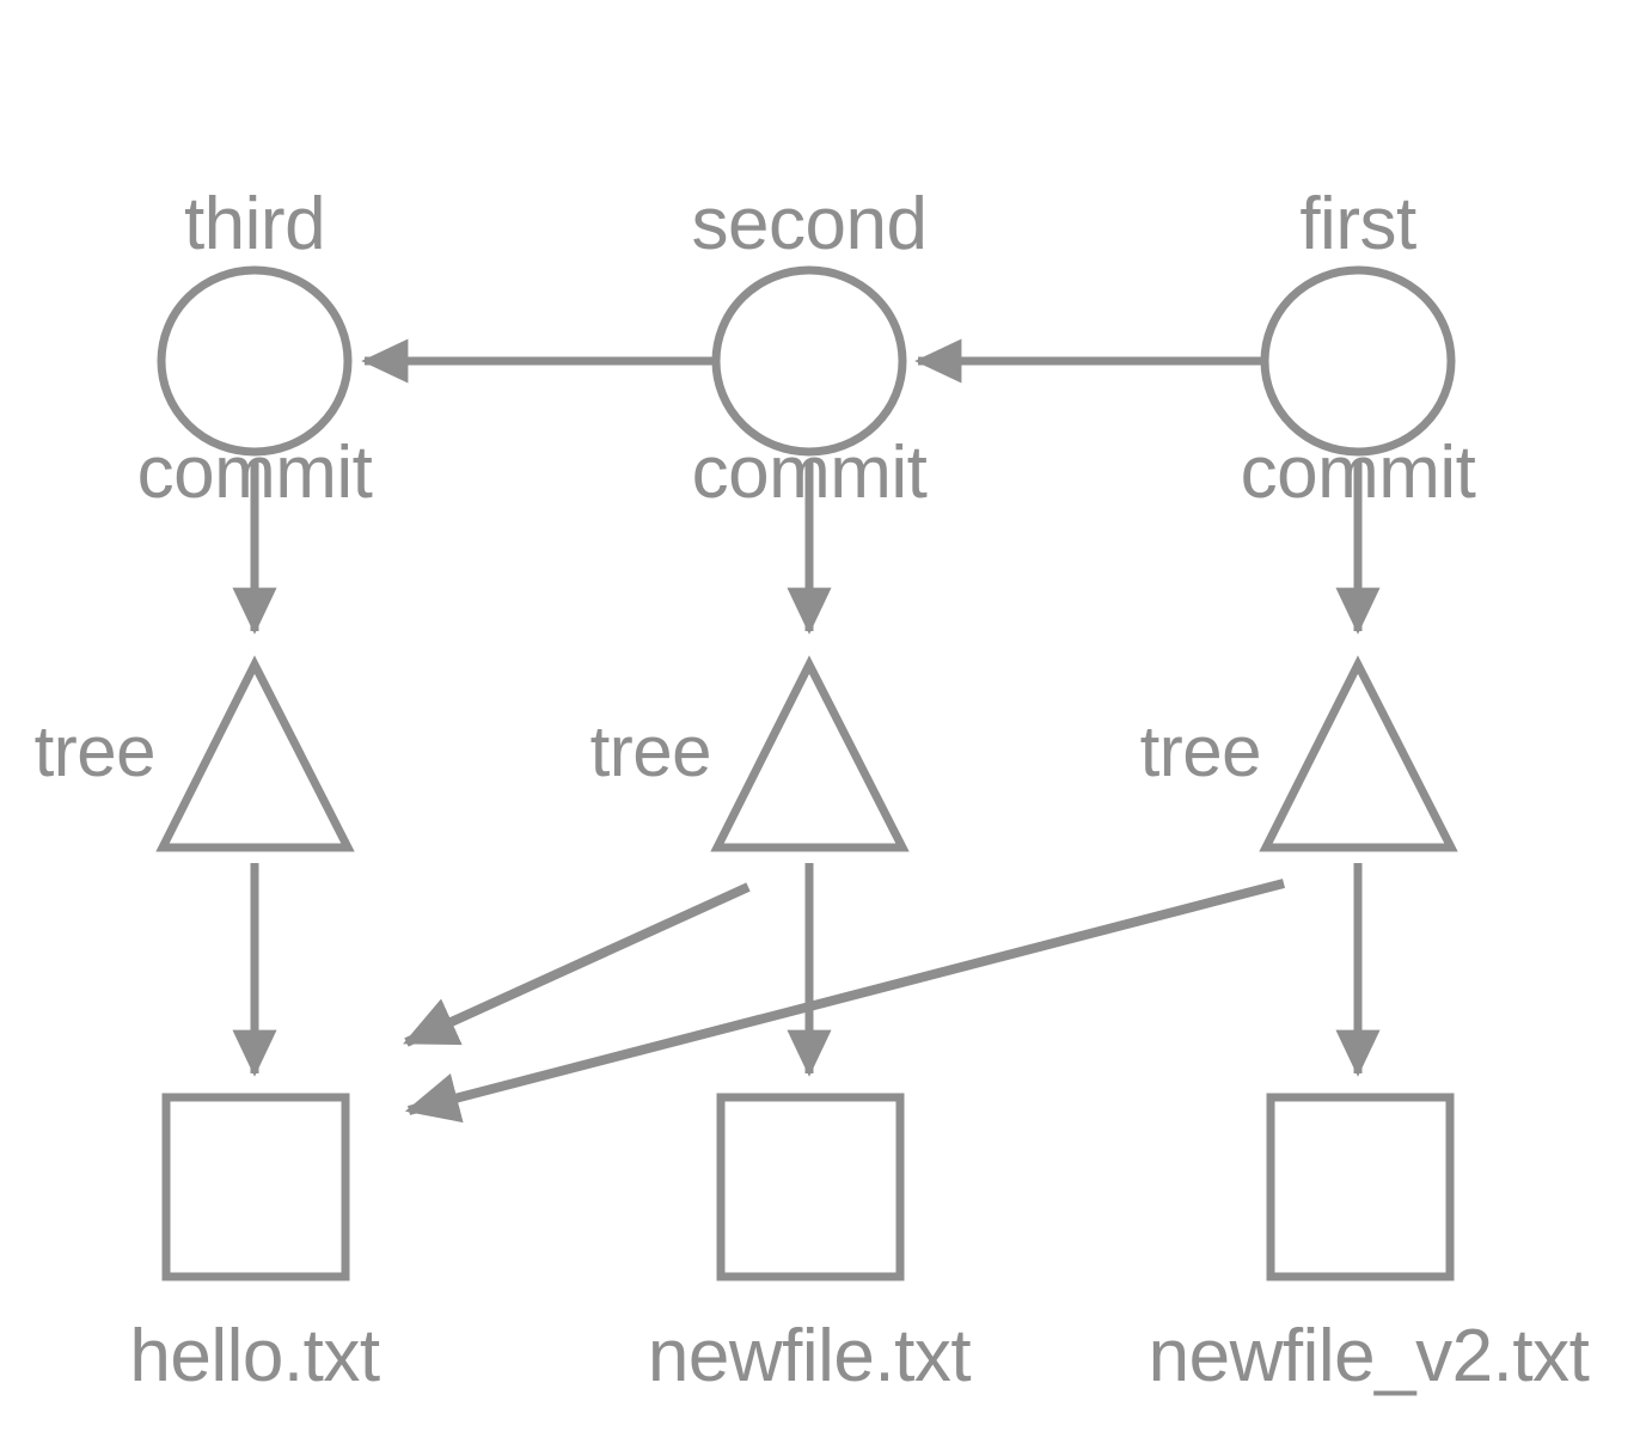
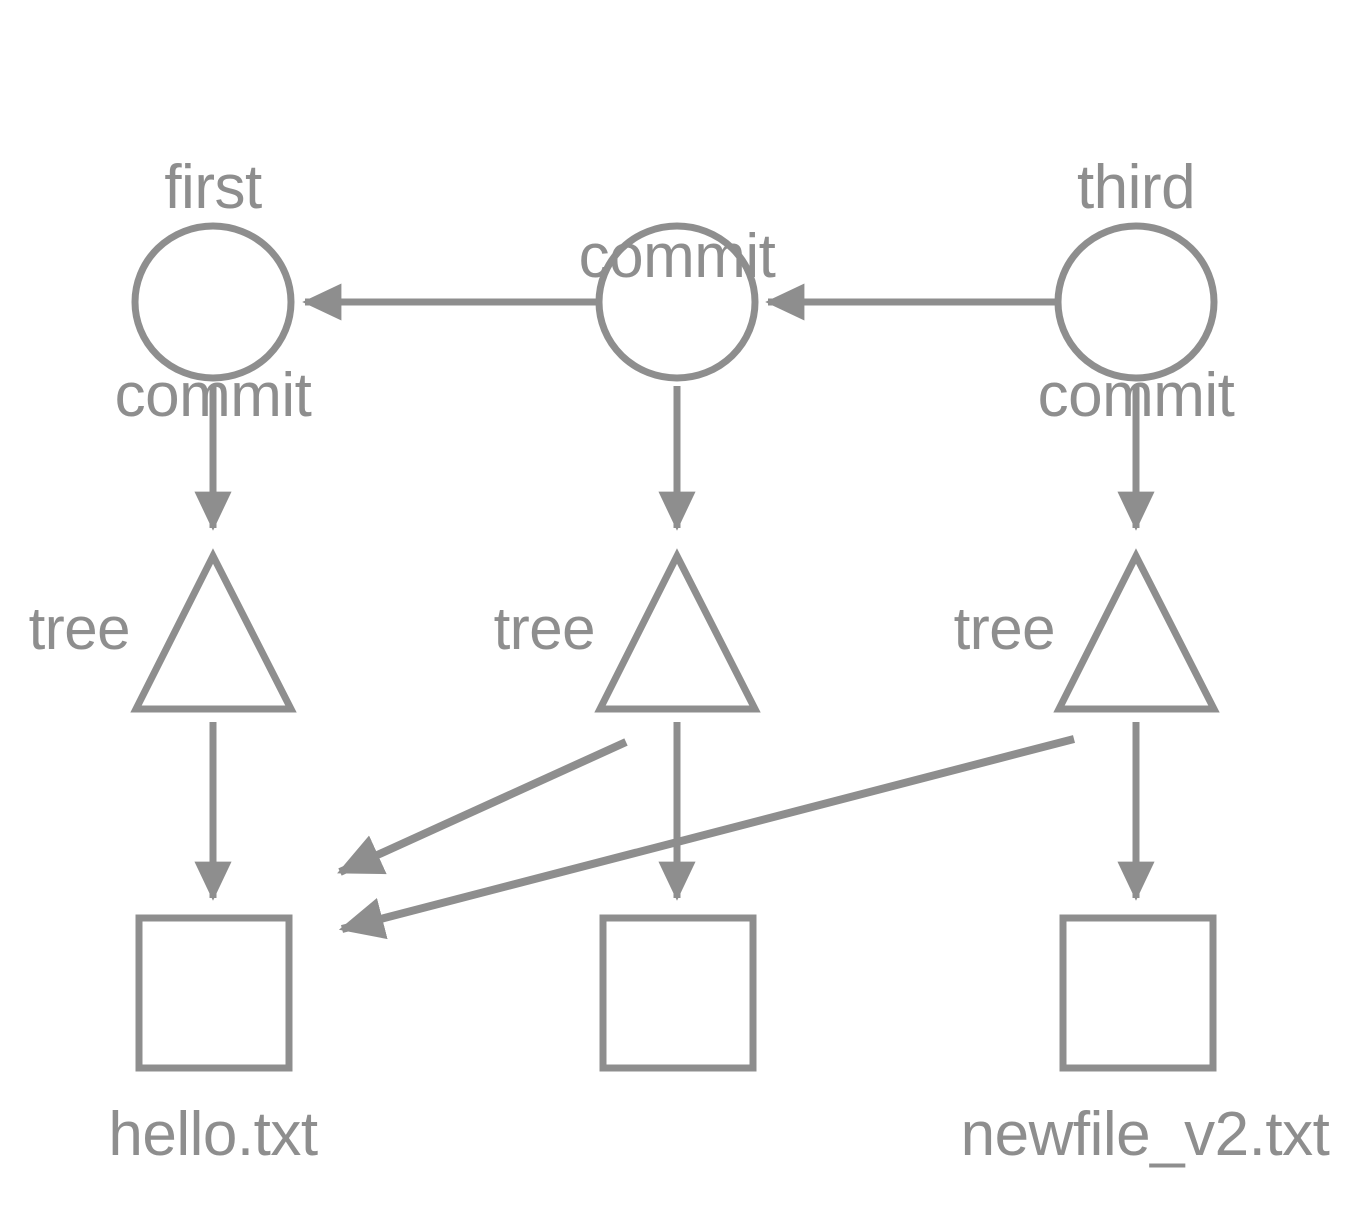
- third
+ first
  commit
- second
  commit
- first
+ third
  commit
  tree
  tree
  tree
  hello.txt
- newfile.txt
  newfile_v2.txt
